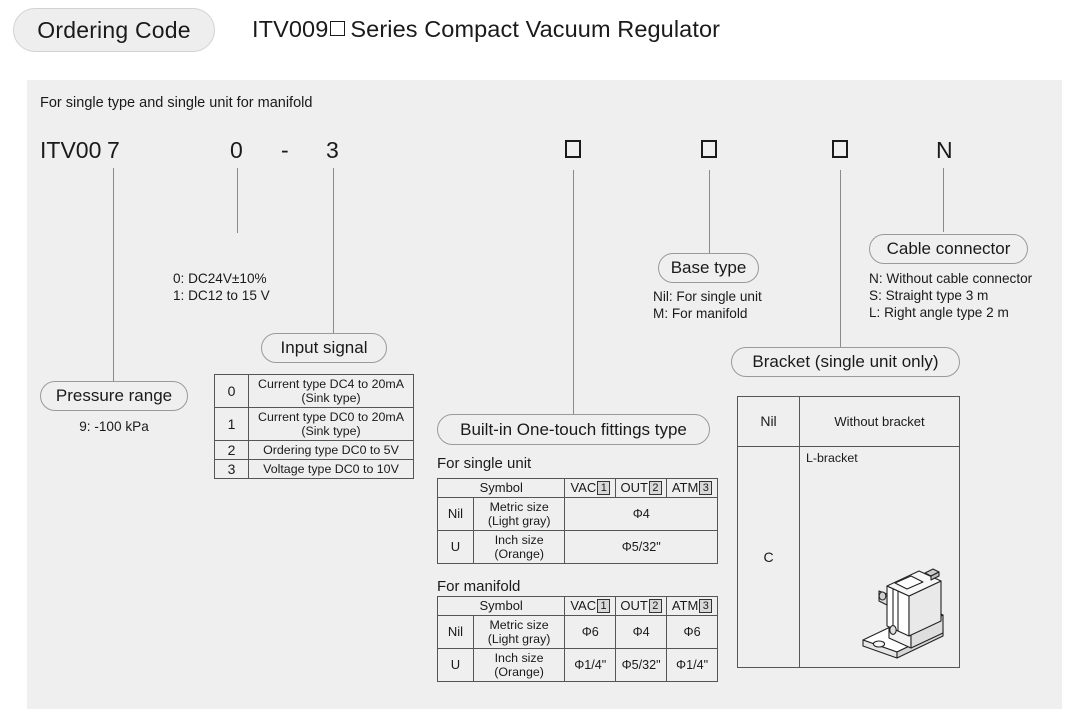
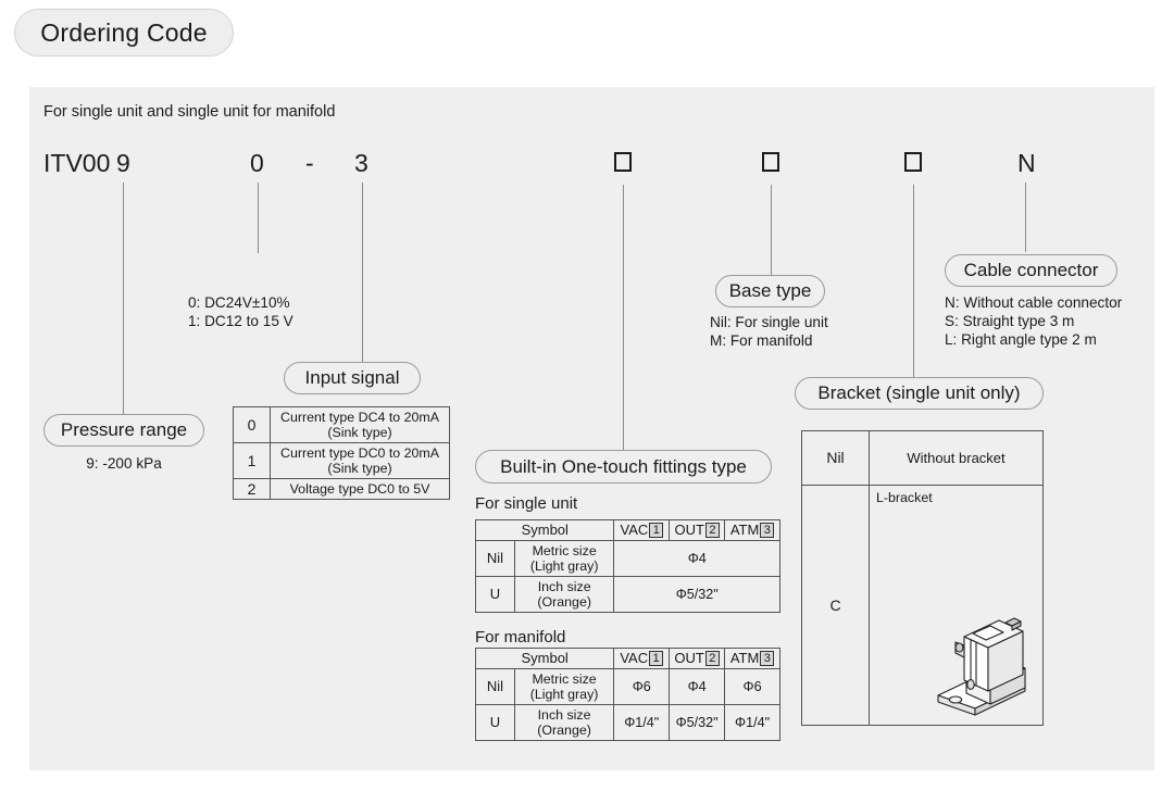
  Ordering Code
- ITV009 Series Compact Vacuum Regulator
- For single type and single unit for manifold
+ For single unit and single unit for manifold
  ITV00
- 7
+ 9
  0
  -
  3
  N
  Pressure range
- 9: -100 kPa
+ 9: -200 kPa
  0: DC24V±10%
  1: DC12 to 15 V
  Input signal
  Built-in One-touch fittings type
  Base type
  Nil: For single unit
  M: For manifold
  Bracket (single unit only)
  Cable connector
  N: Without cable connector
  S: Straight type 3 m
  L: Right angle type 2 m
  0	Current type DC4 to 20mA (Sink type)
  1	Current type DC0 to 20mA (Sink type)
- 2	Ordering type DC0 to 5V
+ 2	Voltage type DC0 to 5V
- 3	Voltage type DC0 to 10V
  For single unit
  Symbol	VAC 1	OUT 2	ATM 3
  Nil	Metric size (Light gray)	Φ4
  U	Inch size (Orange)	Φ5/32"
  For manifold
  Symbol	VAC 1	OUT 2	ATM 3
  Nil	Metric size (Light gray)	Φ6	Φ4	Φ6
  U	Inch size (Orange)	Φ1/4"	Φ5/32"	Φ1/4"
  Nil	Without bracket
  C	L-bracket
